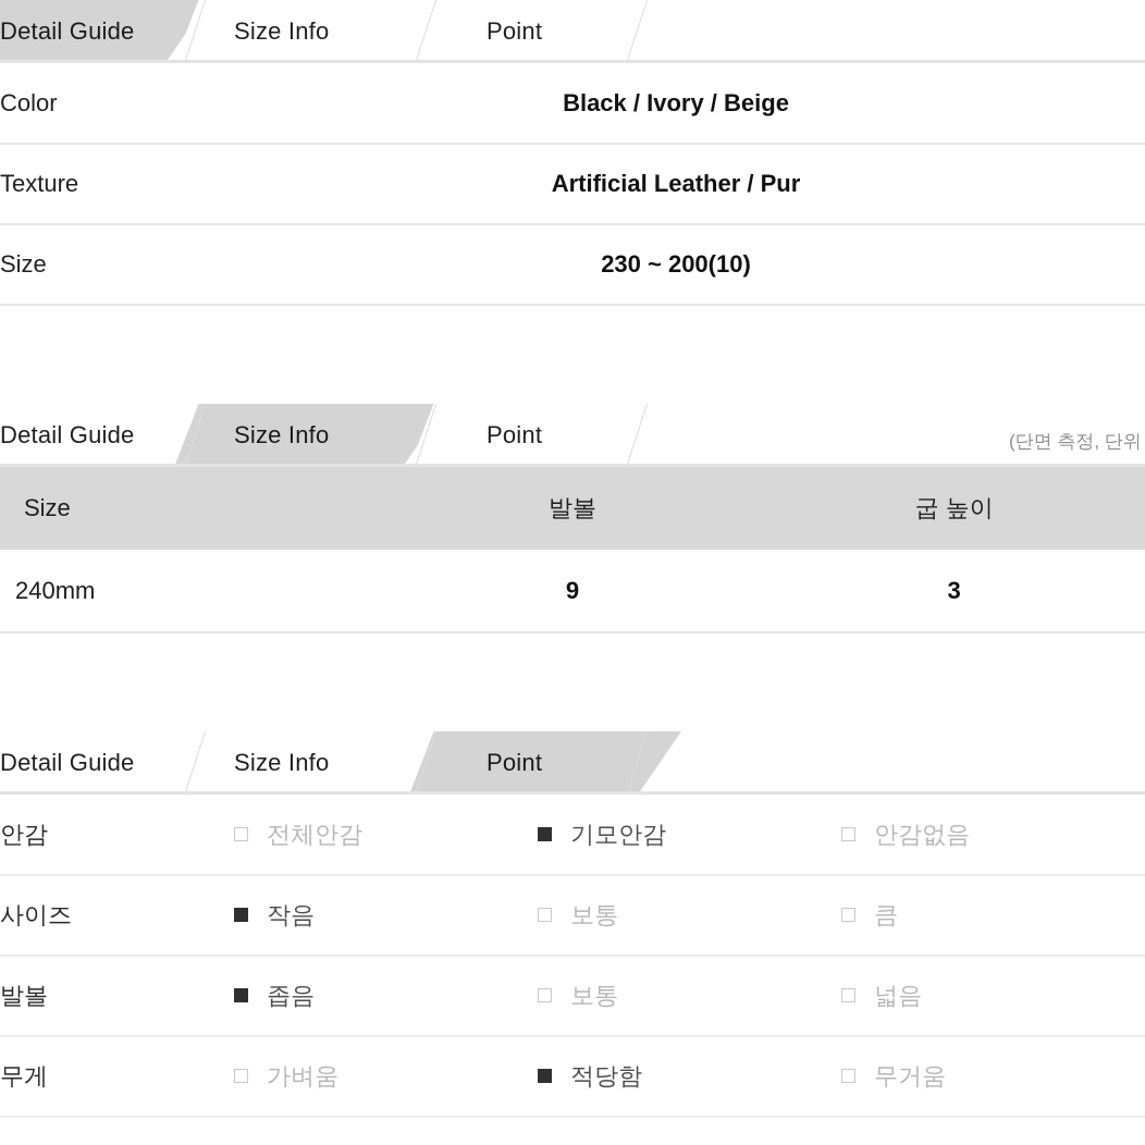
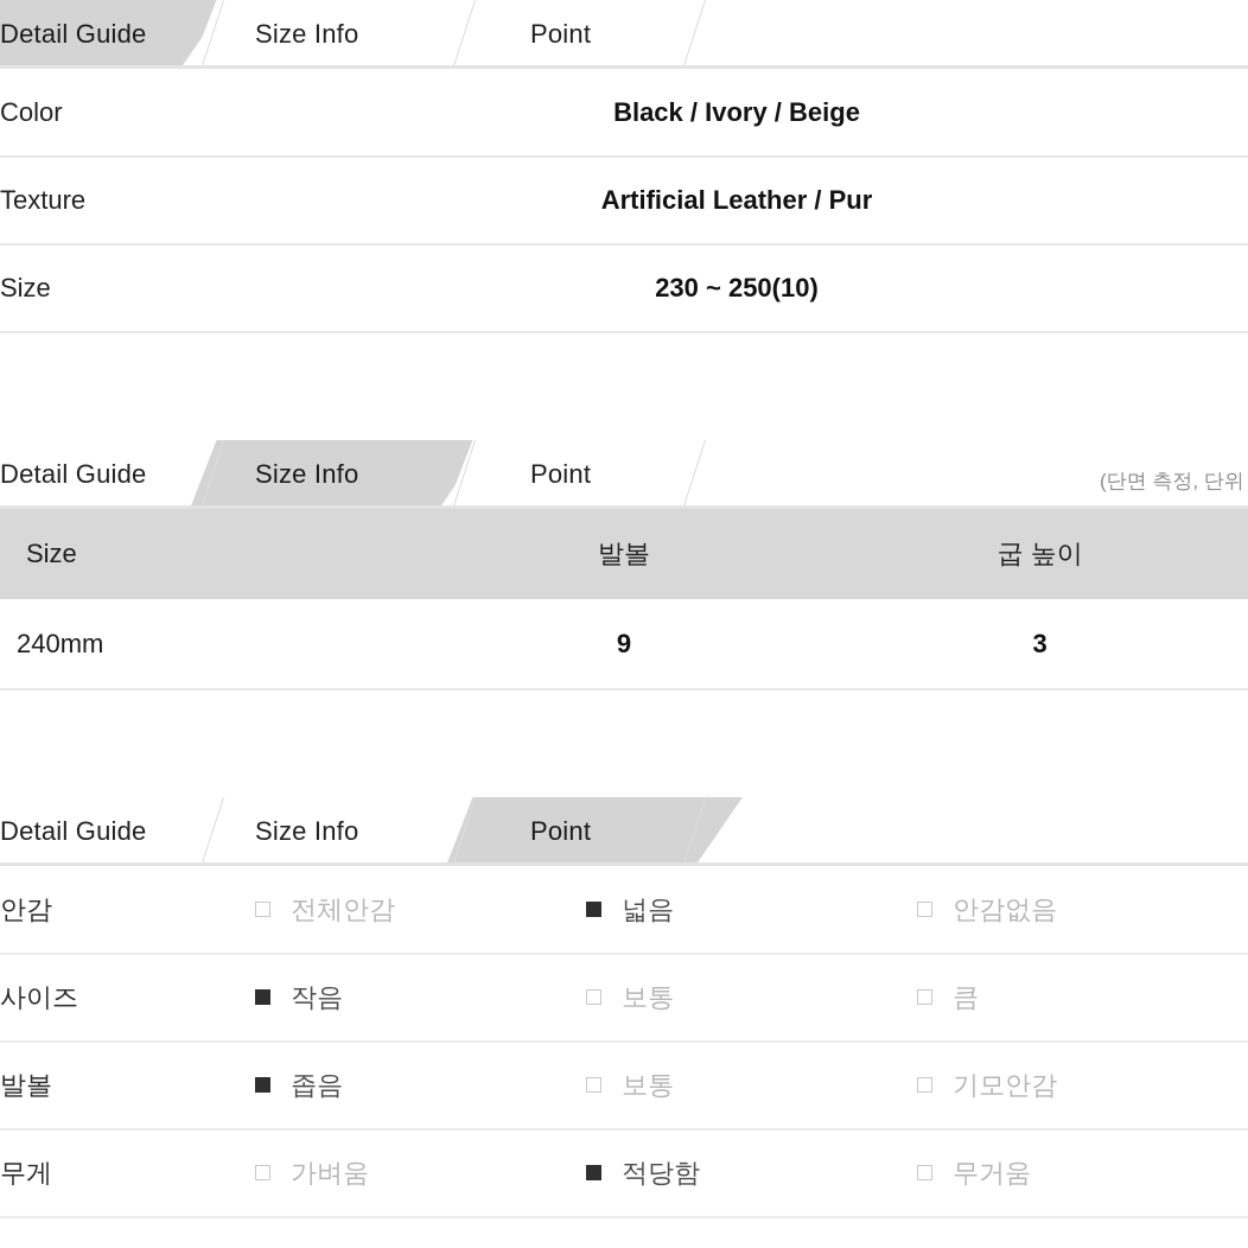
  Detail Guide
  Size Info
  Point
  Color	Black / Ivory / Beige
  Texture	Artificial Leather / Pur
- Size	230 ~ 200(10)
+ Size	230 ~ 250(10)
  Detail Guide
  Size Info
  Point
  (단면 측정, 단위
  Size	발볼	굽 높이
  240mm	9	3
  Detail Guide
  Size Info
  Point
- 안감	전체안감	기모안감	안감없음
+ 안감	전체안감	넓음	안감없음
  사이즈	작음	보통	큼
- 발볼	좁음	보통	넓음
+ 발볼	좁음	보통	기모안감
  무게	가벼움	적당함	무거움
